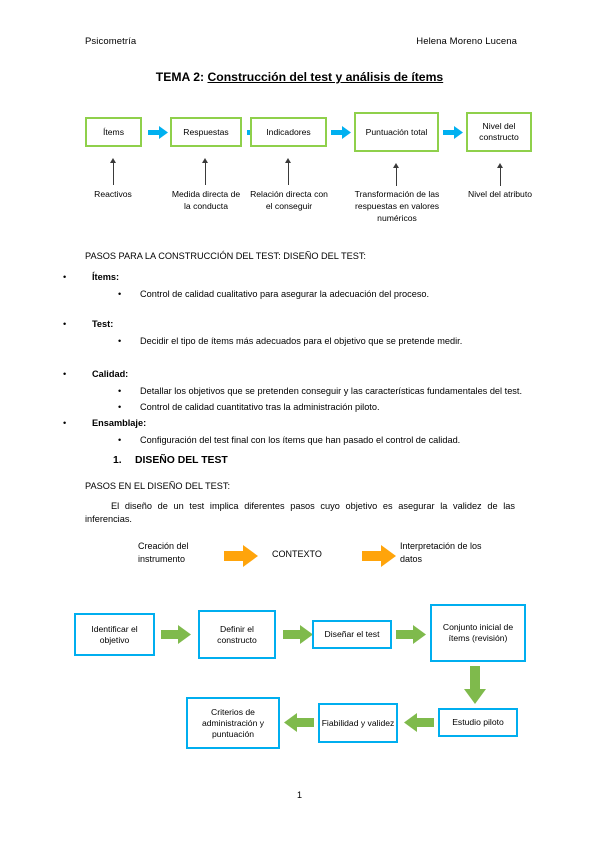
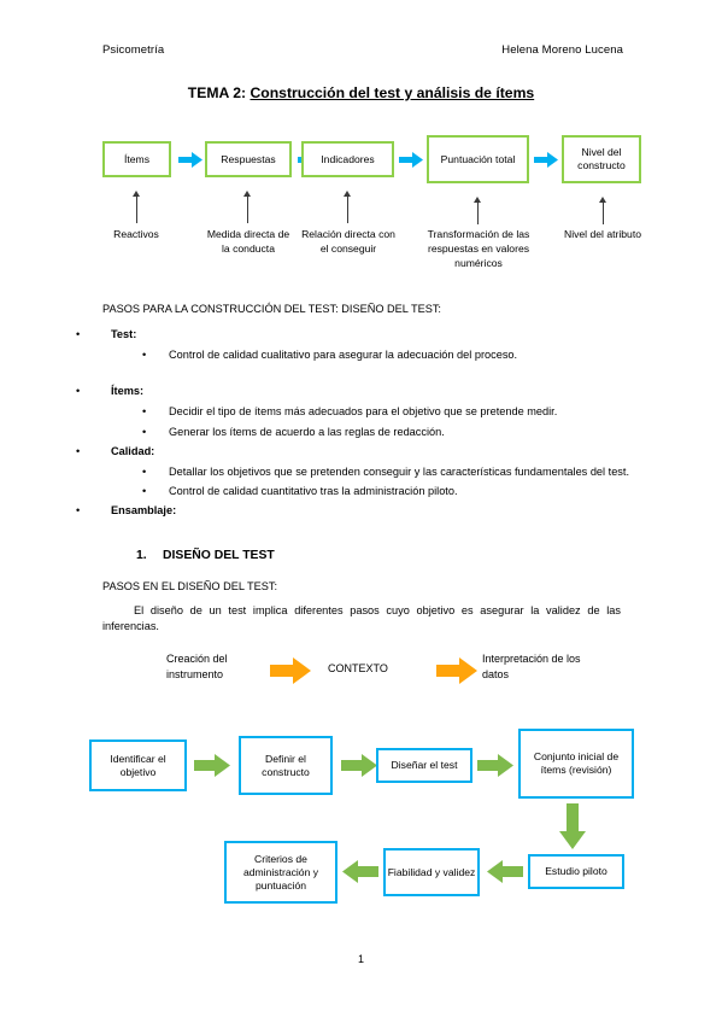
  Psicometría
  Helena Moreno Lucena
  TEMA 2: Construcción del test y análisis de ítems
  Ítems
  Respuestas
  Indicadores
  Puntuación total
  Nivel del constructo
  Reactivos
  Medida directa de la conducta
  Relación directa con el conseguir
  Transformación de las respuestas en valores numéricos
  Nivel del atributo
  PASOS PARA LA CONSTRUCCIÓN DEL TEST: DISEÑO DEL TEST:
- Ítems:
+ Test:
  Control de calidad cualitativo para asegurar la adecuación del proceso.
- Test:
+ Ítems:
  Decidir el tipo de ítems más adecuados para el objetivo que se pretende medir.
+ Generar los ítems de acuerdo a las reglas de redacción.
  Calidad:
  Detallar los objetivos que se pretenden conseguir y las características fundamentales del test.
  Control de calidad cuantitativo tras la administración piloto.
  Ensamblaje:
- Configuración del test final con los ítems que han pasado el control de calidad.
  1.
  DISEÑO DEL TEST
  PASOS EN EL DISEÑO DEL TEST:
  El diseño de un test implica diferentes pasos cuyo objetivo es asegurar la validez de las inferencias.
  Creación del instrumento
  CONTEXTO
  Interpretación de los datos
  Identificar el objetivo
  Definir el constructo
  Diseñar el test
  Conjunto inicial de ítems (revisión)
  Estudio piloto
  Fiabilidad y validez
  Criterios de administración y puntuación
  1
